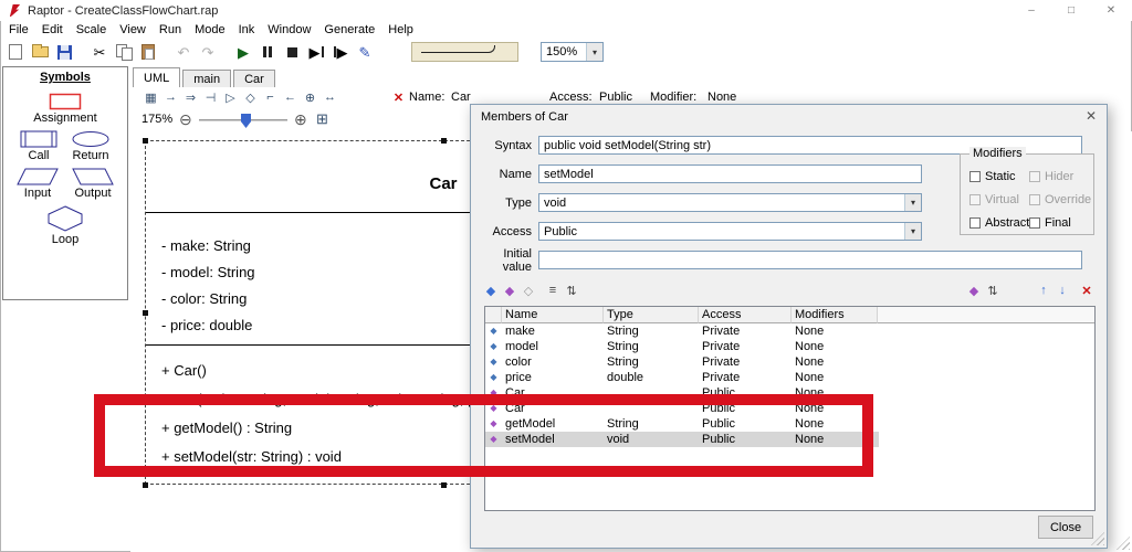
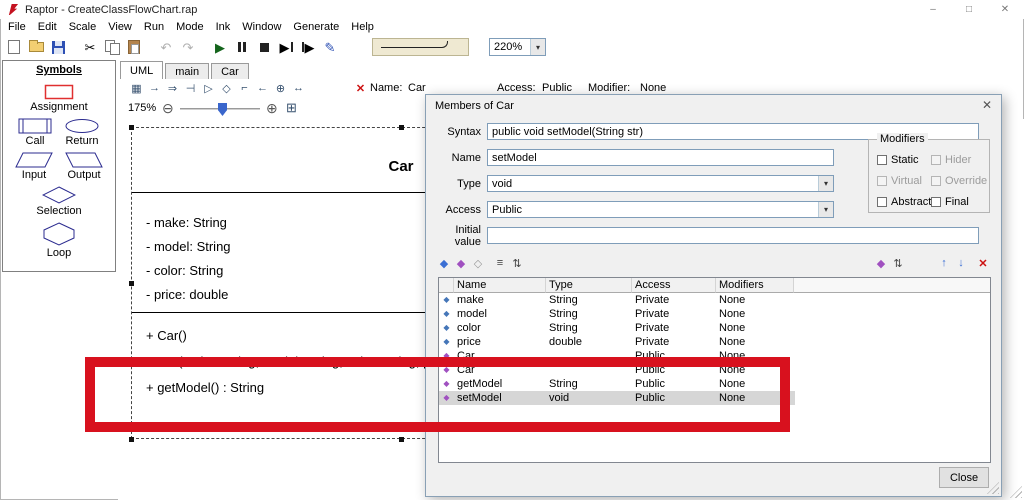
  Raptor - CreateClassFlowChart.rap
  –
  □
  ✕
  File
  Edit
  Scale
  View
  Run
  Mode
  Ink
  Window
  Generate
  Help
  ✂
  ↶
  ↷
  ▶
  ▶
  ▶
  ✎
- 150%
+ 220%
  ▾
  Symbols
  Assignment
  Call
  Return
  Input
  Output
+ Selection
  Loop
  UML
  main
  Car
  ▦
  →
  ⇒
  ⊣
  ▷
  ◇
  ⌐
  ←
  ⊕
  ↔
  ✕
  Name:
  Car
  Access:
  Public
  Modifier:
  None
  175%
  ⊖
  ⊕
  ⊞
  Car
  - make: String
  - model: String
  - color: String
  - price: double
  + Car()
  + Car(make: String, model: String, color: String,
  + getModel() : String
- + setModel(str: String) : void
  Members of Car
  ✕
  Syntax
  public void setModel(String str)
  Name
  setModel
  Type
  void
  ▾
  Access
  Public
  ▾
  Initial value
  Modifiers
  Static
  Hider
  Virtual
  Override
  Abstract
  Final
  ◆
  ◆
  ◇
  ≡
  ⇅
  ◆
  ⇅
  ↑
  ↓
  ✕
  Name
  Type
  Access
  Modifiers
  ◆
  make
  String
  Private
  None
  ◆
  model
  String
  Private
  None
  ◆
  color
  String
  Private
  None
  ◆
  price
  double
  Private
  None
  ◆
  Car
  Public
  None
  ◆
  Car
  Public
  None
  ◆
  getModel
  String
  Public
  None
  ◆
  setModel
  void
  Public
  None
  Close
